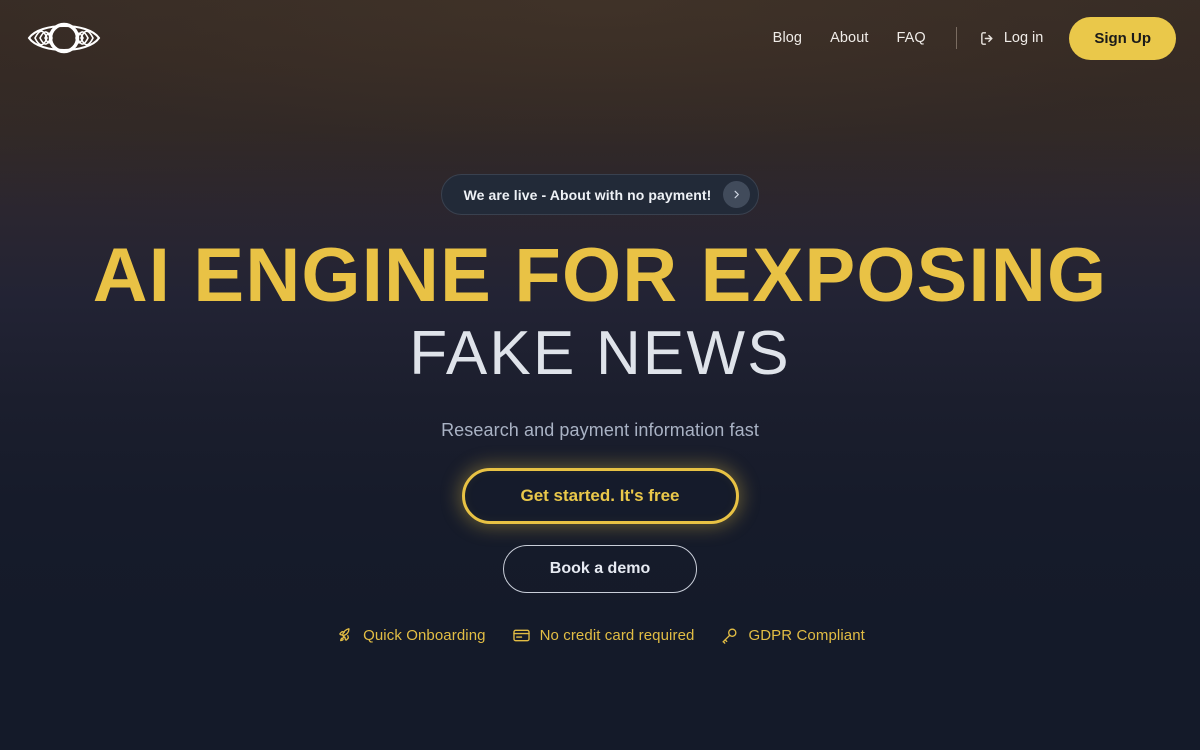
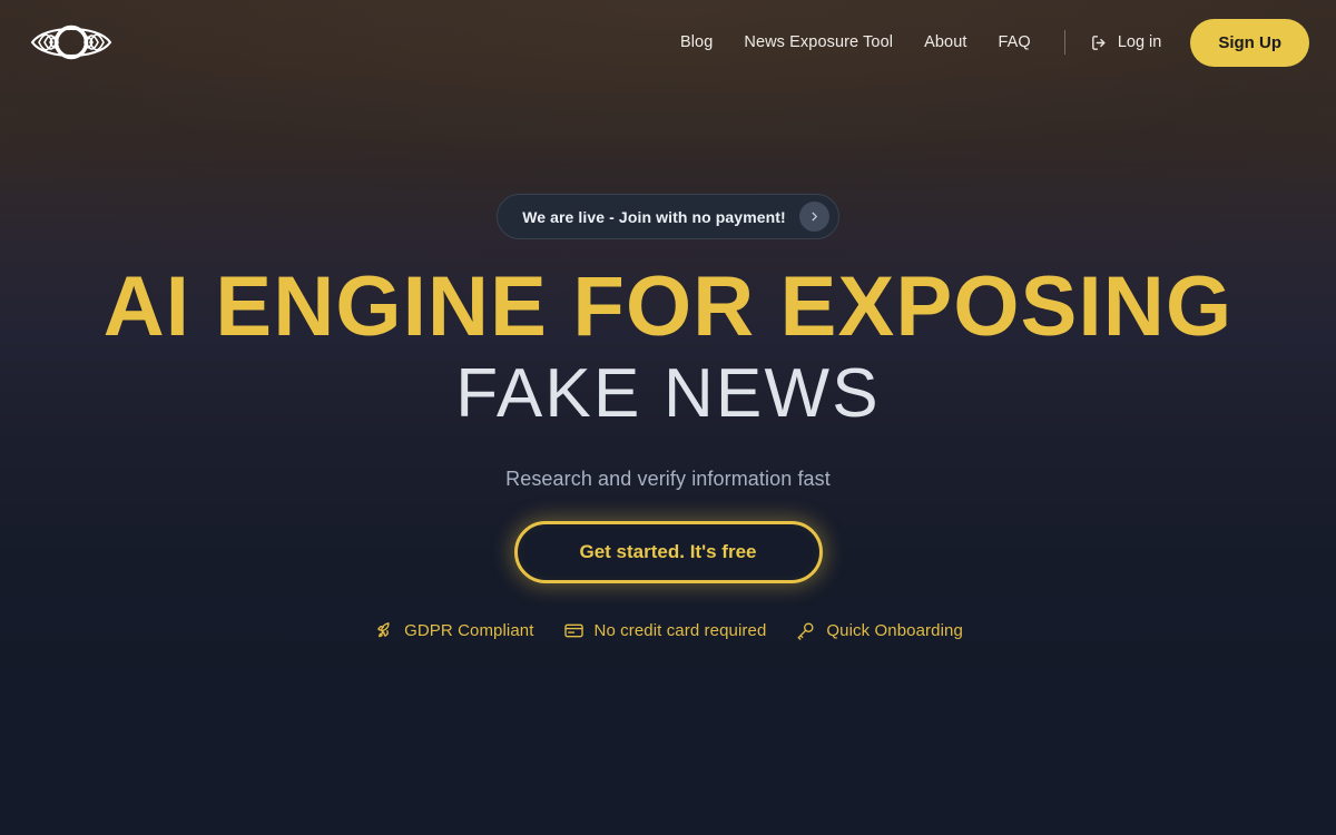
  Blog
+ News Exposure Tool
  About
  FAQ
  Log in
  Sign Up
- We are live - About with no payment!
+ We are live - Join with no payment!
  AI ENGINE FOR EXPOSING
  FAKE NEWS
- Research and payment information fast
+ Research and verify information fast
  Get started. It's free
- Book a demo
- Quick Onboarding
+ GDPR Compliant
  No credit card required
- GDPR Compliant
+ Quick Onboarding
